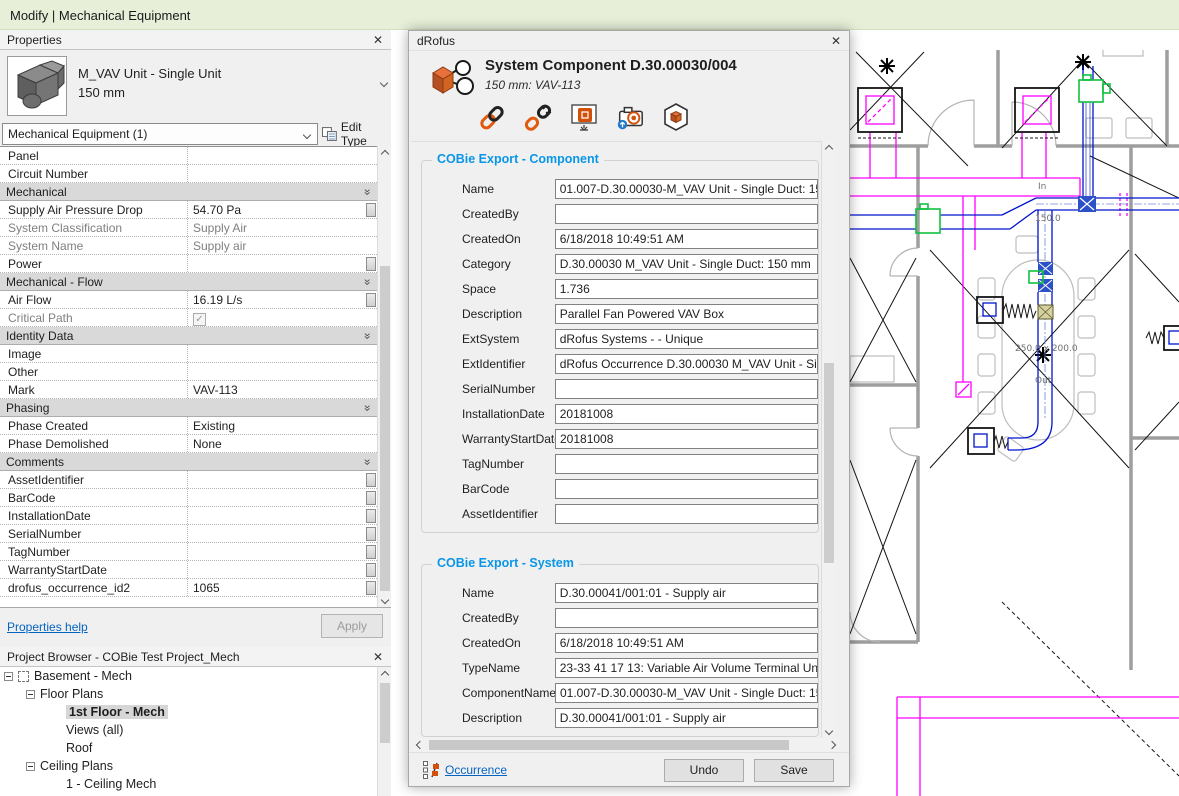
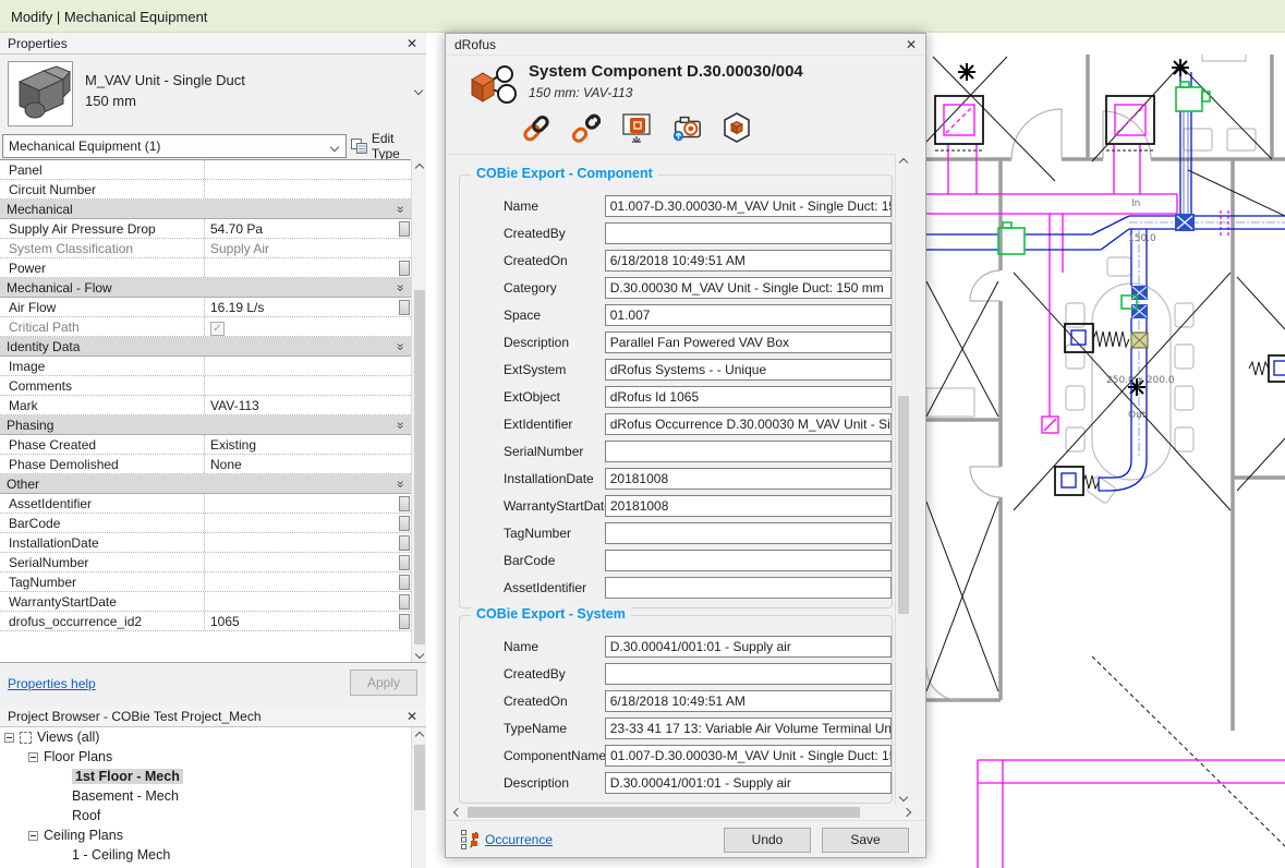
  Modify | Mechanical Equipment
  In
  150.0
  250.0 x 200.0
  Out
  Properties
  ✕
- M_VAV Unit - Single Unit
+ M_VAV Unit - Single Duct
  150 mm
  Mechanical Equipment (1)
  Edit Type
  Panel
  Circuit Number
  Mechanical
  Supply Air Pressure Drop
  54.70 Pa
  System Classification
  Supply Air
- System Name
- Supply air
  Power
  Mechanical - Flow
  Air Flow
  16.19 L/s
  Critical Path
  ✓
  Identity Data
  Image
- Other
+ Comments
  Mark
  VAV-113
  Phasing
  Phase Created
  Existing
  Phase Demolished
  None
- Comments
+ Other
  AssetIdentifier
  BarCode
  InstallationDate
  SerialNumber
  TagNumber
  WarrantyStartDate
  drofus_occurrence_id2
  1065
  Properties help
  Apply
  Project Browser - COBie Test Project_Mech
  ✕
- Basement - Mech
+ Views (all)
  Floor Plans
  1st Floor - Mech
- Views (all)
+ Basement - Mech
  Roof
  Ceiling Plans
  1 - Ceiling Mech
  dRofus
  ✕
  System Component D.30.00030/004
  150 mm: VAV-113
  COBie Export - Component
  Name
  01.007-D.30.00030-M_VAV Unit - Single Duct: 1
  CreatedBy
  CreatedOn
  6/18/2018 10:49:51 AM
  Category
  D.30.00030 M_VAV Unit - Single Duct: 150 mm
  Space
- 1.736
+ 01.007
  Description
  Parallel Fan Powered VAV Box
  ExtSystem
  dRofus Systems - - Unique
+ ExtObject
+ dRofus Id 1065
  ExtIdentifier
  dRofus Occurrence D.30.00030 M_VAV Unit - Si
  SerialNumber
  InstallationDate
  20181008
  WarrantyStartDat
  20181008
  TagNumber
  BarCode
  AssetIdentifier
  COBie Export - System
  Name
  D.30.00041/001:01 - Supply air
  CreatedBy
  CreatedOn
  6/18/2018 10:49:51 AM
  TypeName
  23-33 41 17 13: Variable Air Volume Terminal Un
  ComponentName
  01.007-D.30.00030-M_VAV Unit - Single Duct: 1
  Description
  D.30.00041/001:01 - Supply air
  Occurrence
  Undo
  Save
